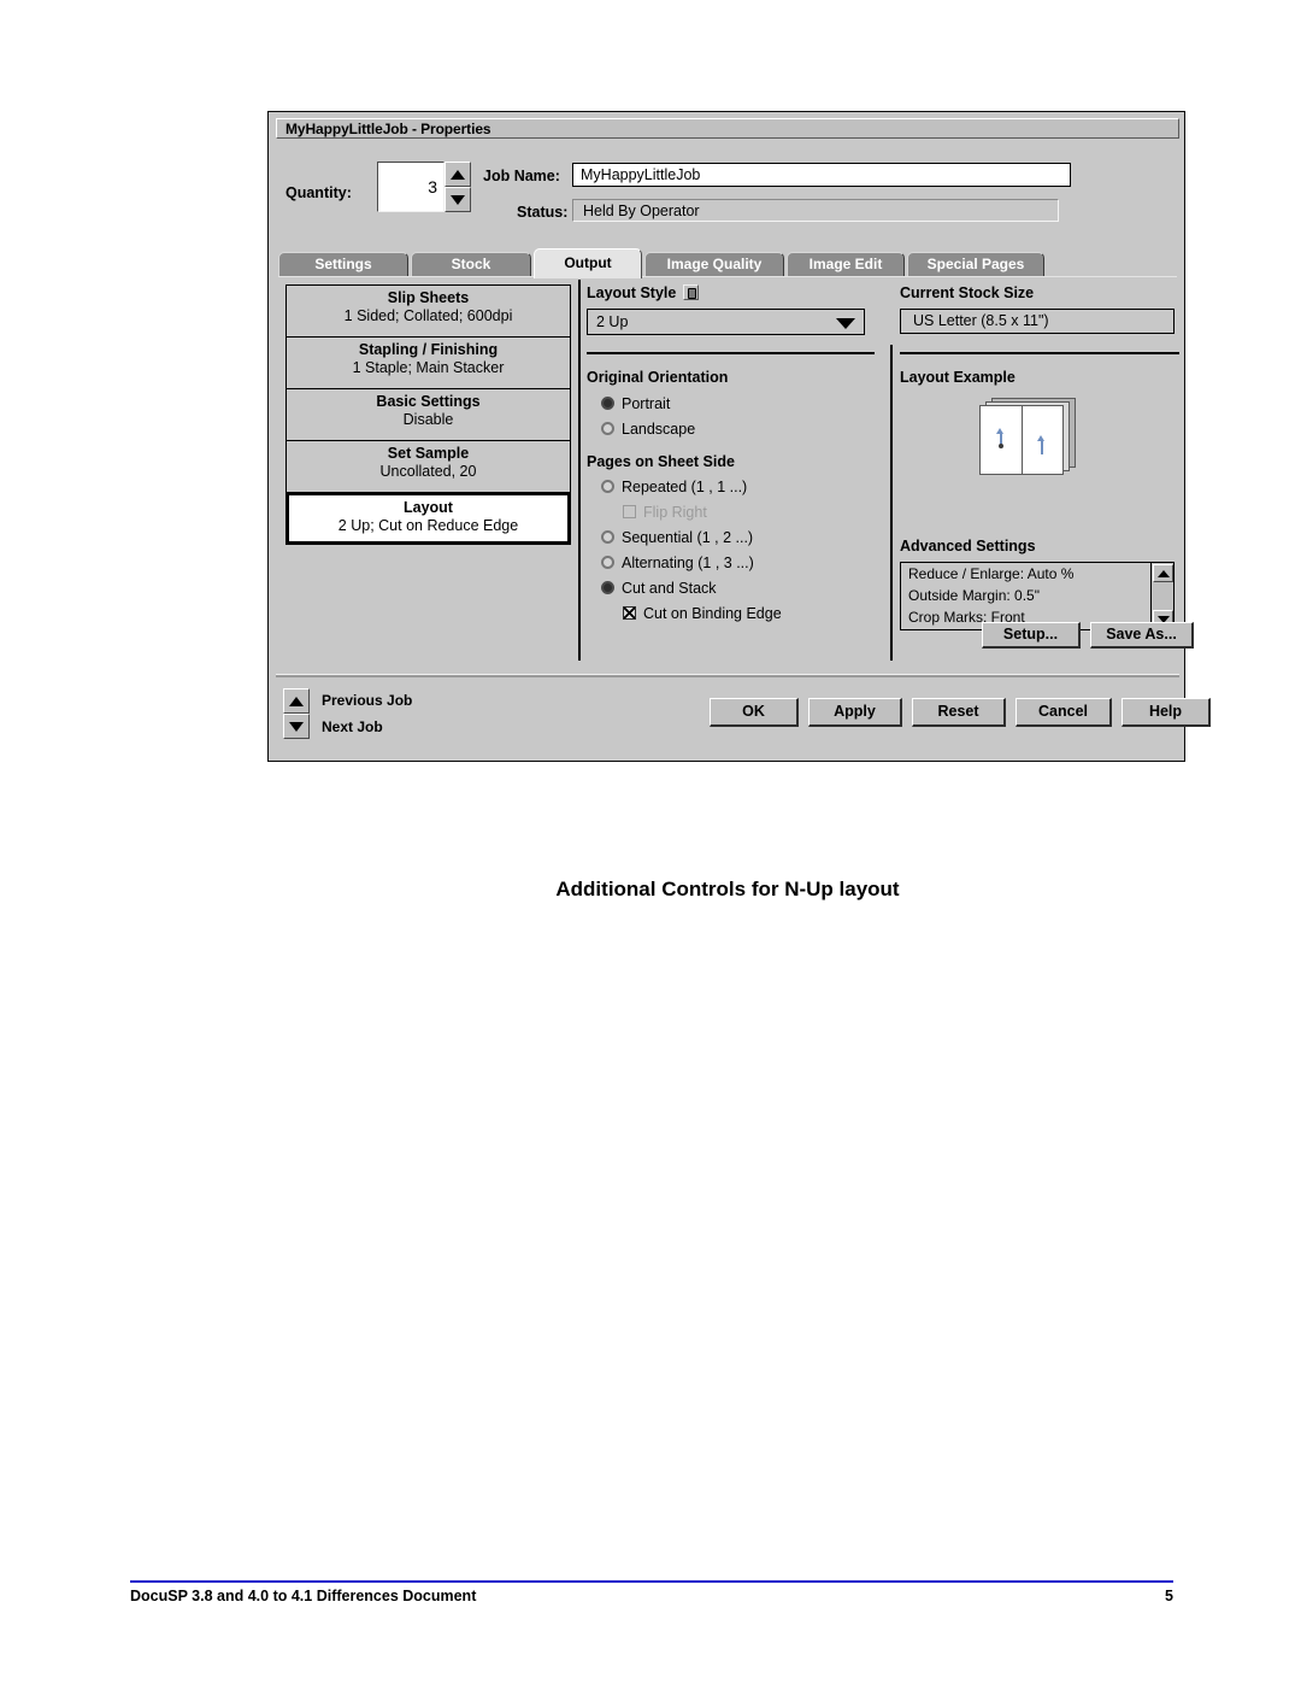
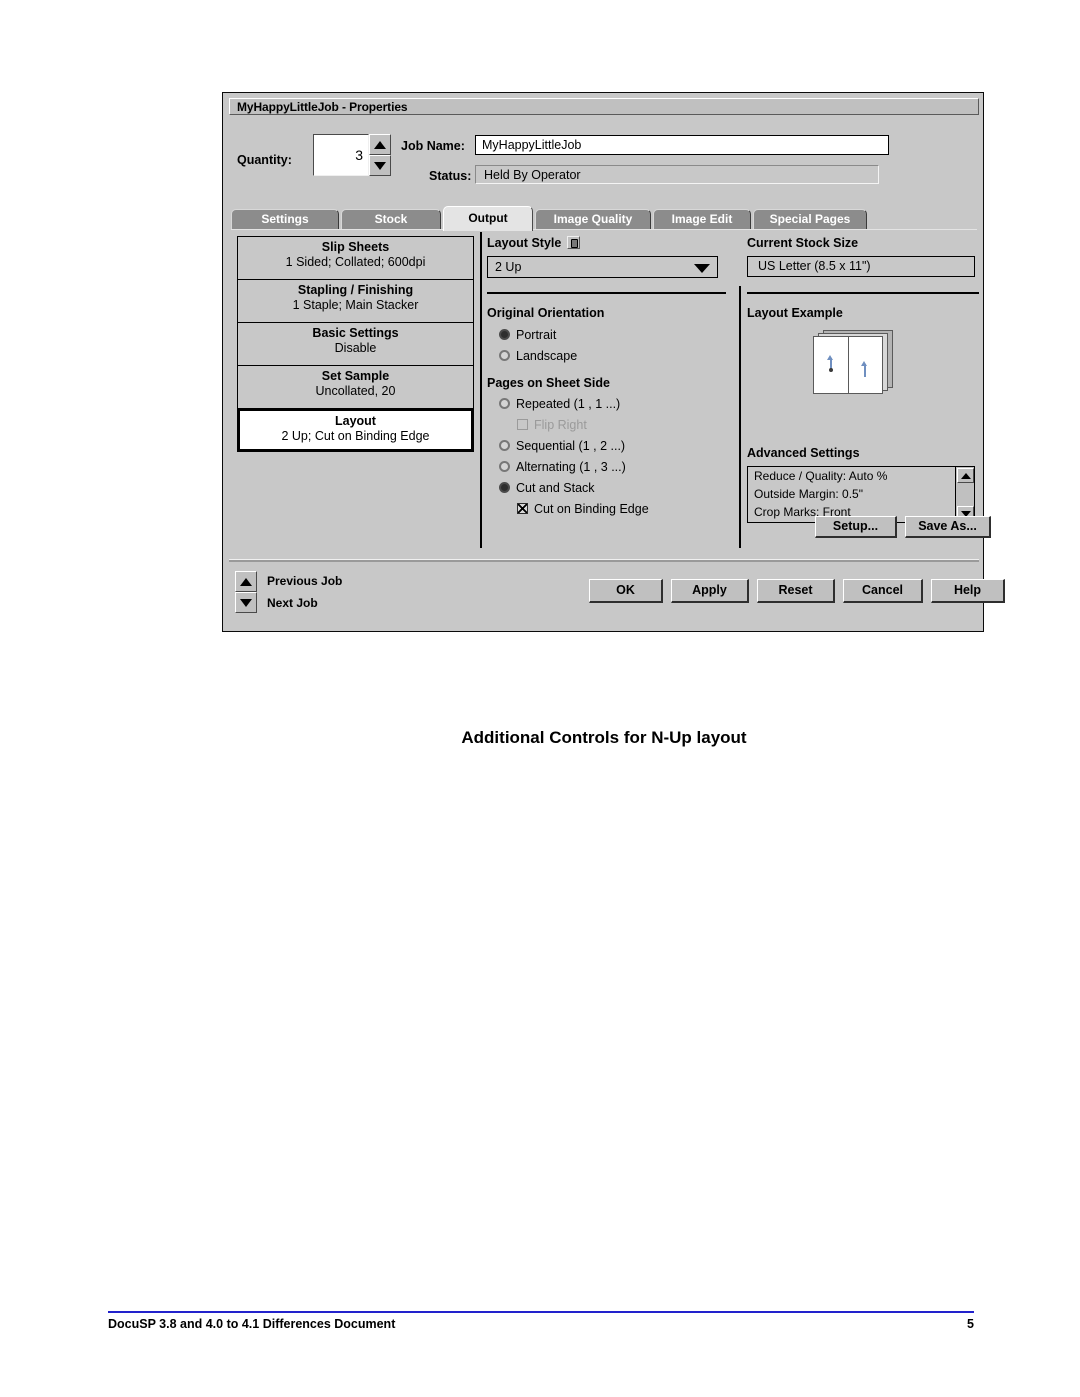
  MyHappyLittleJob - Properties
  Quantity:
  3
  Job Name:
  MyHappyLittleJob
  Status:
  Held By Operator
  Settings
  Stock
  Output
  Image Quality
  Image Edit
  Special Pages
  Slip Sheets
  1 Sided; Collated; 600dpi
  Stapling / Finishing
  1 Staple; Main Stacker
  Basic Settings
  Disable
  Set Sample
  Uncollated, 20
  Layout
- 2 Up; Cut on Reduce Edge
+ 2 Up; Cut on Binding Edge
  Layout Style
  2 Up
  Original Orientation
  Portrait
  Landscape
  Pages on Sheet Side
  Repeated (1 , 1 ...)
  Flip Right
  Sequential (1 , 2 ...)
  Alternating (1 , 3 ...)
  Cut and Stack
  Cut on Binding Edge
  Current Stock Size
  US Letter (8.5 x 11")
  Layout Example
  Advanced Settings
- Reduce / Enlarge: Auto %
+ Reduce / Quality: Auto %
  Outside Margin: 0.5"
  Crop Marks: Front
  Setup...
  Save As...
  Previous Job
  Next Job
  OK
  Apply
  Reset
  Cancel
  Help
  Additional Controls for N-Up layout
  DocuSP 3.8 and 4.0 to 4.1 Differences Document
  5
